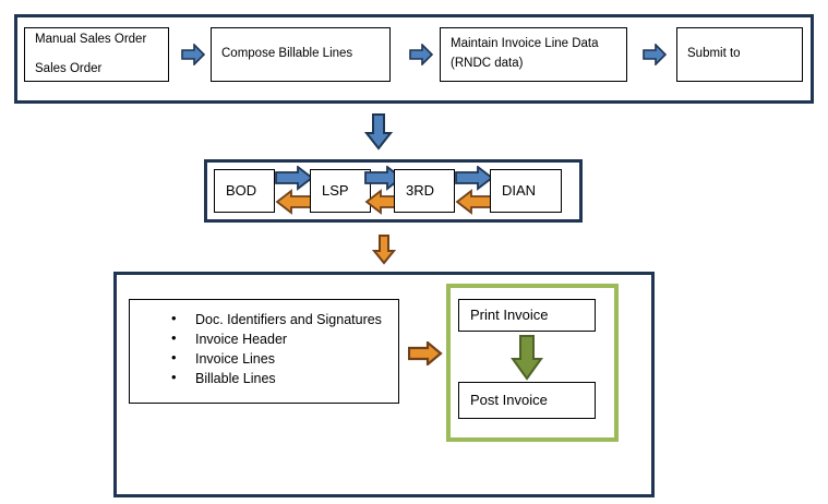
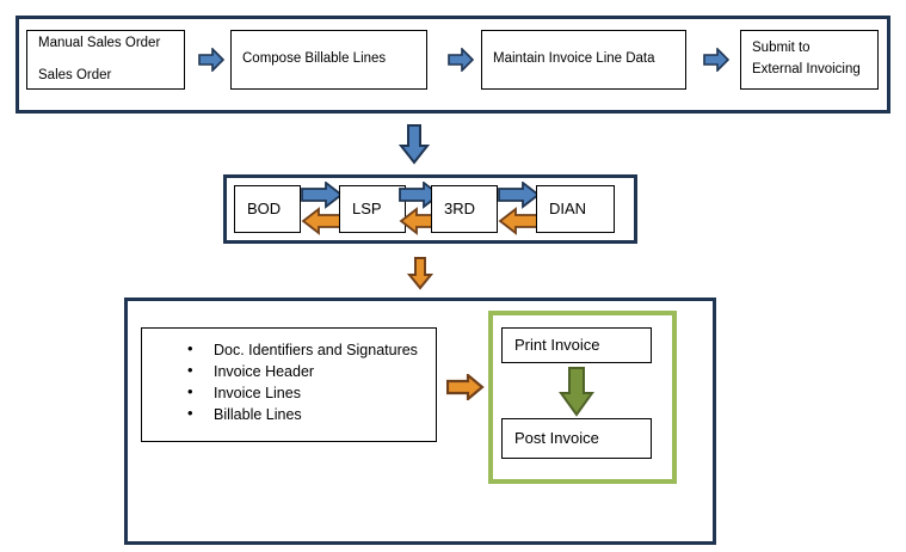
  Manual Sales Order
  Sales Order
  Compose Billable Lines
  Maintain Invoice Line Data
- (RNDC data)
  Submit to
+ External Invoicing
  BOD
  LSP
  3RD
  DIAN
  Doc. Identifiers and Signatures
  Invoice Header
  Invoice Lines
  Billable Lines
  Print Invoice
  Post Invoice
